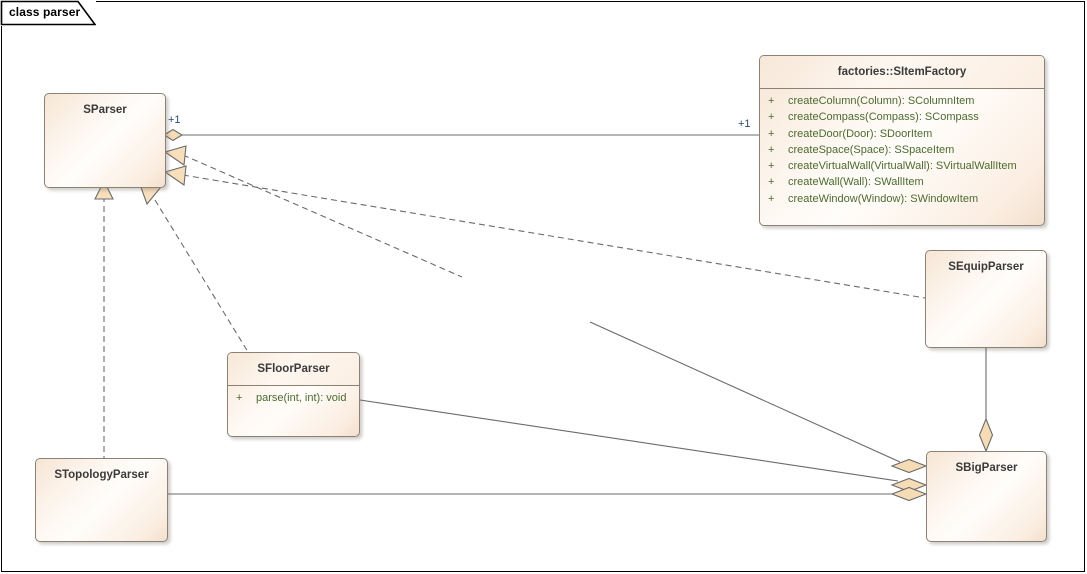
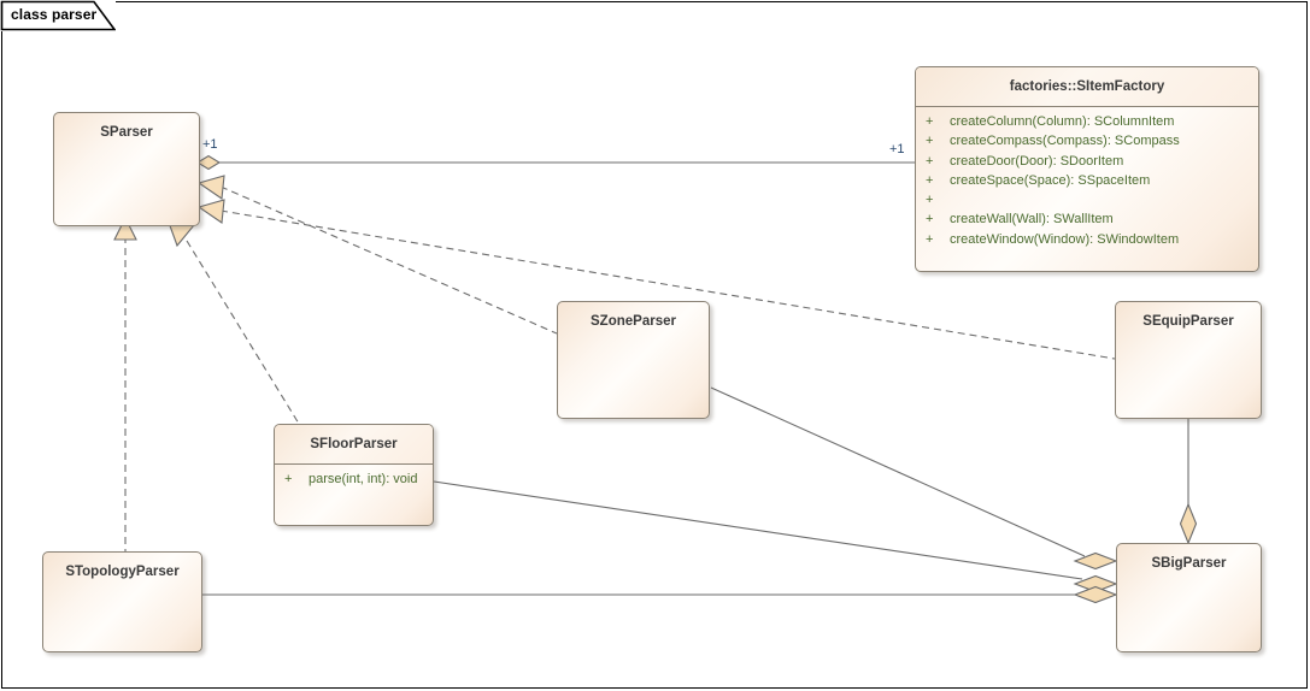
  class parser
  +1
  +1
  SParser
  factories::SItemFactory
  +
  createColumn(Column): SColumnItem
  +
  createCompass(Compass): SCompass
  +
  createDoor(Door): SDoorItem
  +
  createSpace(Space): SSpaceItem
  +
- createVirtualWall(VirtualWall): SVirtualWallItem
  +
  createWall(Wall): SWallItem
  +
  createWindow(Window): SWindowItem
+ SZoneParser
  SEquipParser
  SFloorParser
  +
  parse(int, int): void
  STopologyParser
  SBigParser
